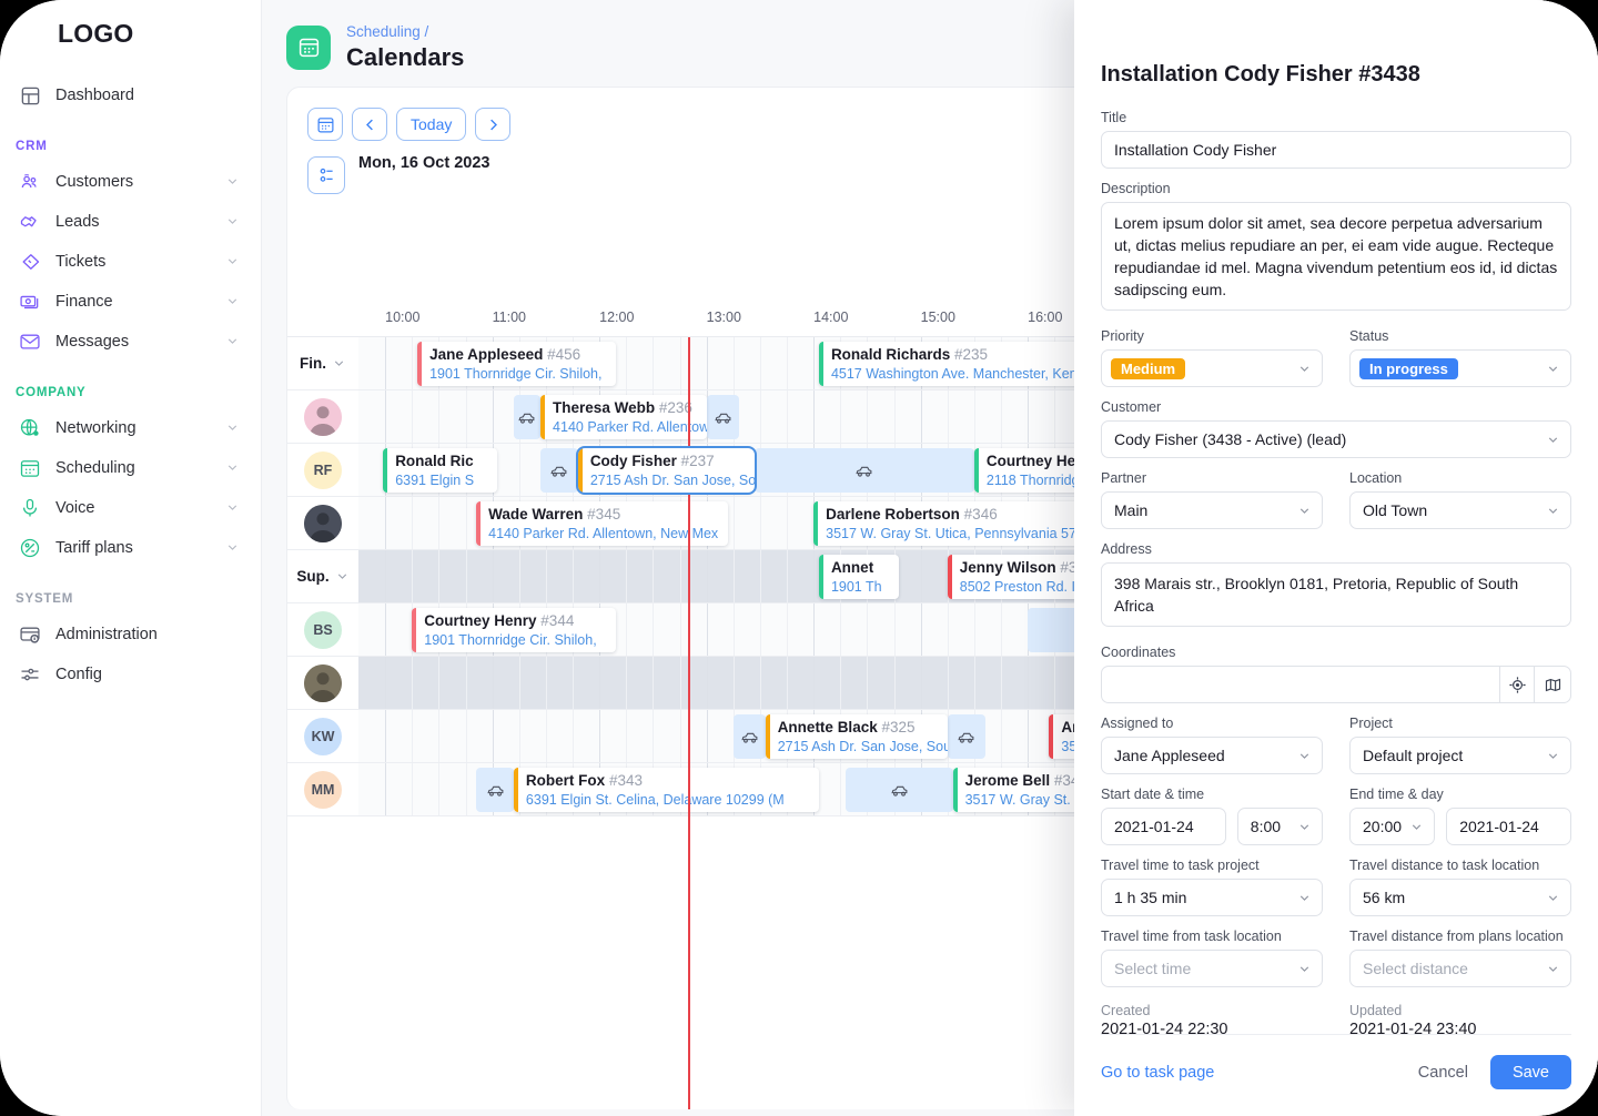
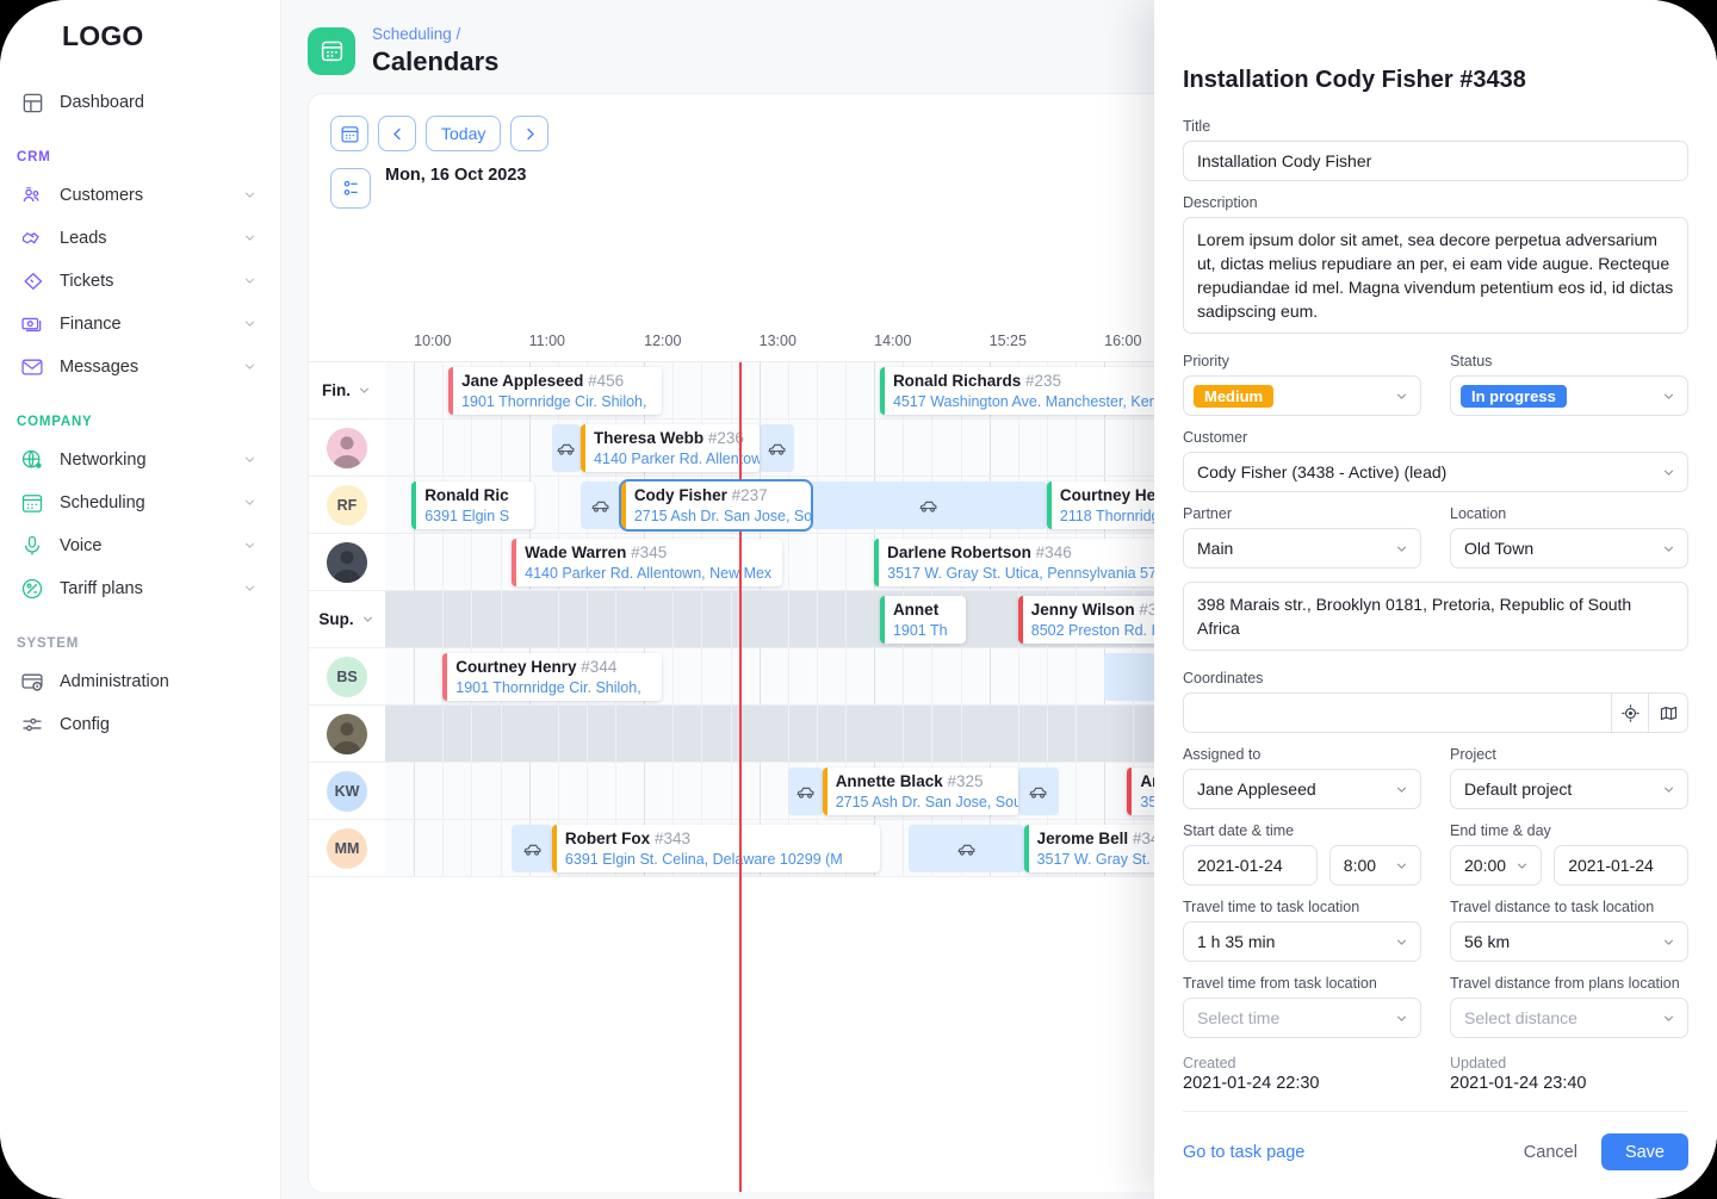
  LOGO
  Dashboard
  CRM
  Customers
  Leads
  Tickets
  Finance
  Messages
  COMPANY
  Networking
  Scheduling
  Voice
  Tariff plans
  SYSTEM
  Administration
  Config
  Scheduling /
  Calendars
  Today
  Mon, 16 Oct 2023
  10:00
  11:00
  12:00
  13:00
  14:00
- 15:00
+ 15:25
  16:00
  Jane Appleseed #456
  1901 Thornridge Cir. Shiloh,
  Ronald Richards #235
  4517 Washington Ave. Manchester, Ke
  Fin.
  Theresa Webb #23
  4140 Parker Rd. Allenow
  Ronald Ric
  6391 Elgin S
  Cody Fisher #237
  Courtney He
  2118 Thornrid
  RF
  Wade Warren #345
  4140 Parker Rd. Allentown, New Mex
  Darlene Robertson #346
  3517 W. Gray St. Utica, Pennsylvania 57
  Annet
  1901 Th
  Jenny Wilson #3
  Sup.
  Courtney Henry #344
  1901 Thornridge Cir. Shiloh,
  BS
  Annette Black #325
  2715 Ash Dr. San Jose, Sou
  KW
  Robert Fox #343
  6391 Elgin St. Celina, Delware 10299 (M
  Jerome Bell #3
  MM
  Installation Cody Fisher #3438
  Title
  Installation Cody Fisher
  Description
  Priority
  Medium
  Status
  In progress
  Customer
  Cody Fisher (3438 - Active) (lead)
  Partner
  Main
  Location
  Old Town
- Address
  Coordinates
  Assigned to
  Jane Appleseed
  Project
  Default project
  Start date & time
  2021-01-24
  8:00
  End time & day
  20:00
  2021-01-24
- Travel time to task project
+ Travel time to task location
  1 h 35 min
  Travel distance to task location
  56 km
  Travel time from task location
  Select time
  Travel distance from plans location
  Select distance
  Created
  2021-01-24 22:30
  Updated
  2021-01-24 23:40
  Go to task page
  Cancel
  Save
